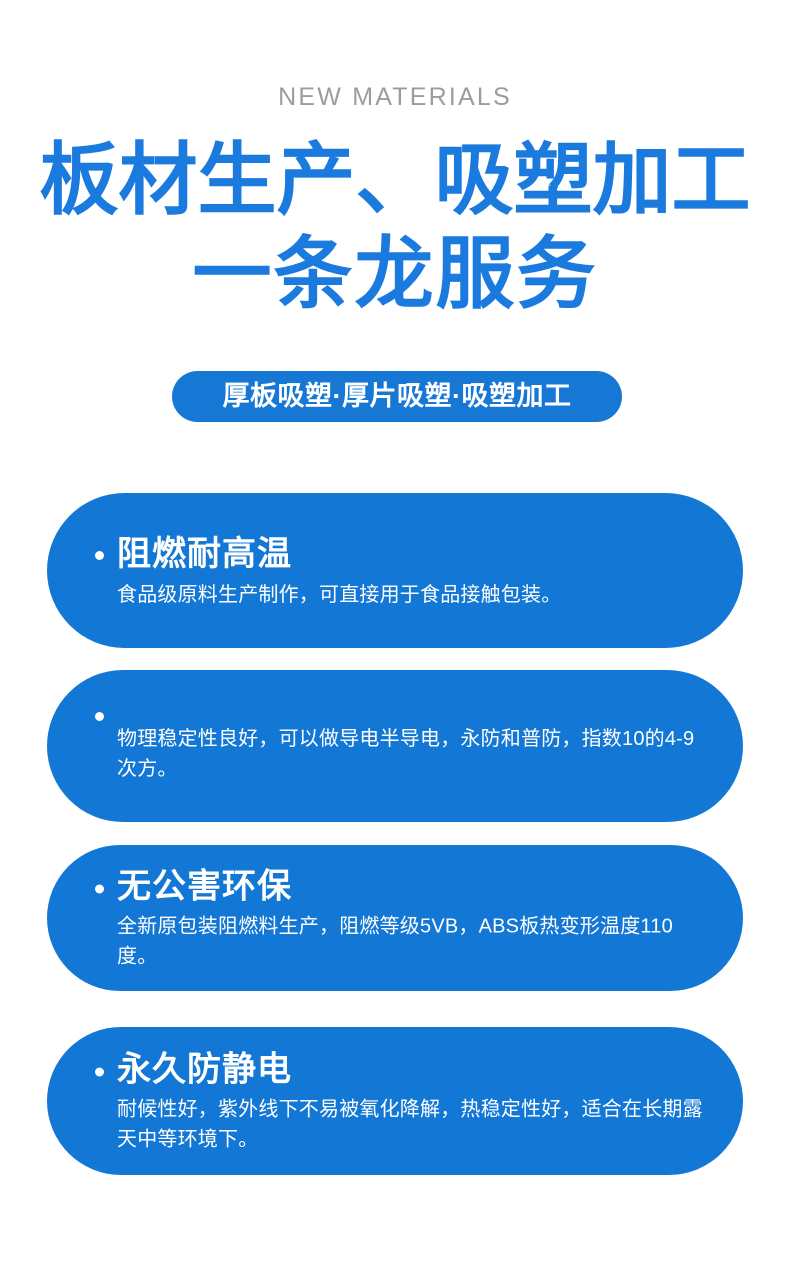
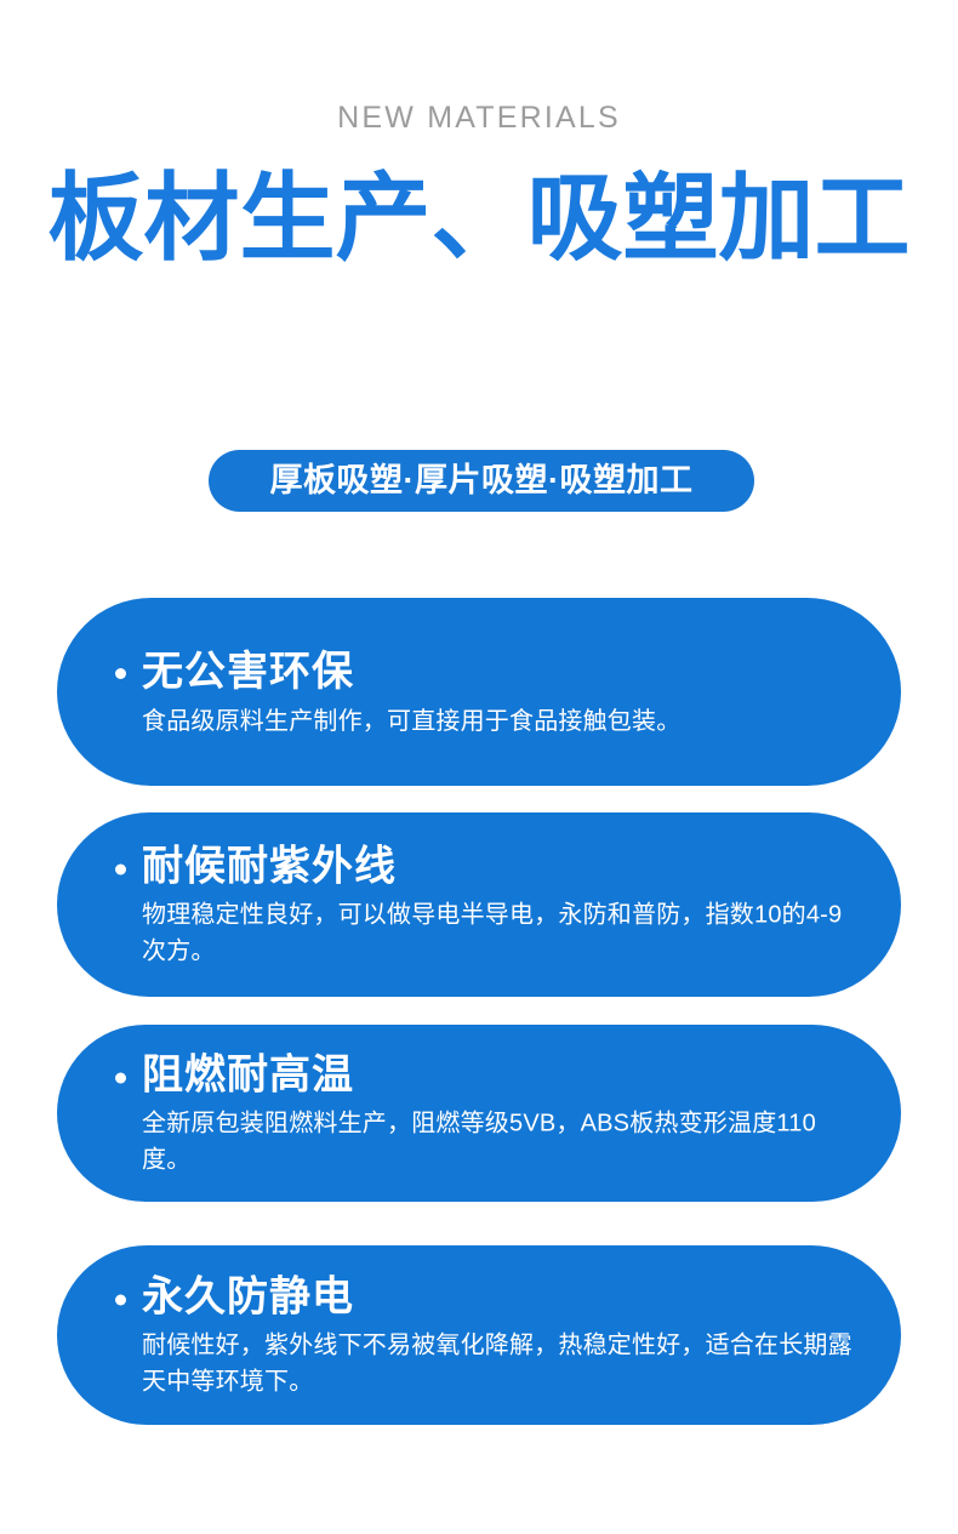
  NEW MATERIALS
  板材生产、吸塑加工
- 一条龙服务
  厚板吸塑·厚片吸塑·吸塑加工
- 阻燃耐高温
+ 无公害环保
  食品级原料生产制作，可直接用于食品接触包装。
+ 耐候耐紫外线
  物理稳定性良好，可以做导电半导电，永防和普防，指数10的4-9次方。
- 无公害环保
+ 阻燃耐高温
  全新原包装阻燃料生产，阻燃等级5VB，ABS板热变形温度110度。
  永久防静电
  耐候性好，紫外线下不易被氧化降解，热稳定性好，适合在长期露天中等环境下。
